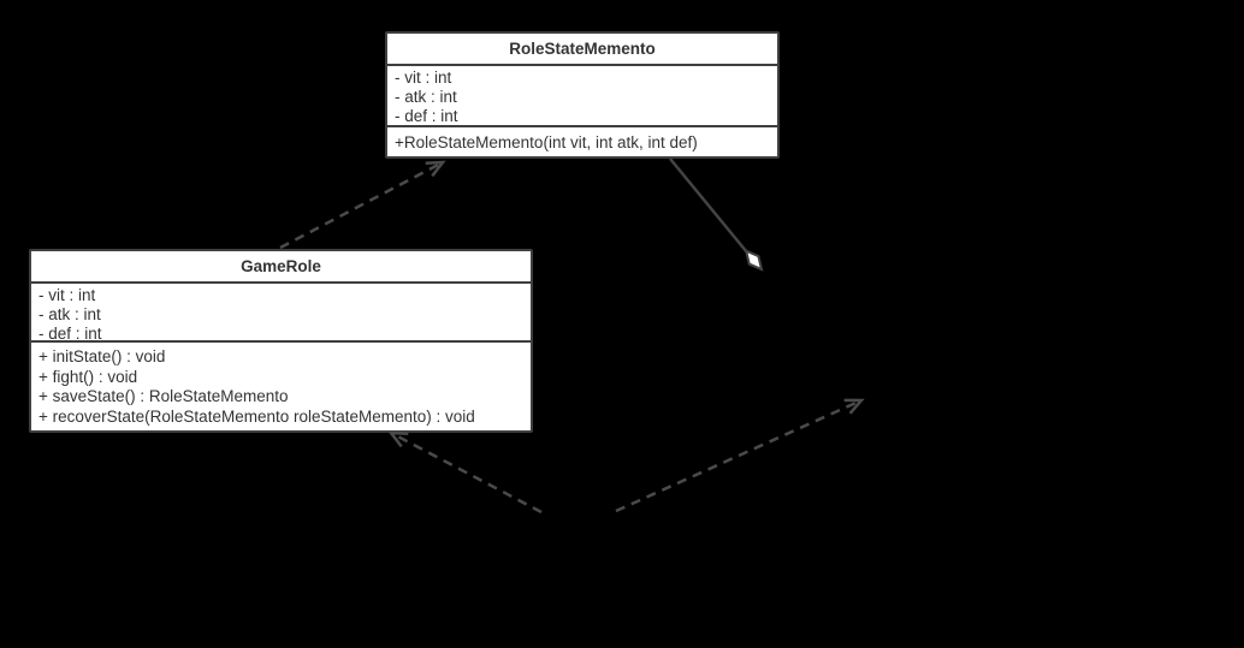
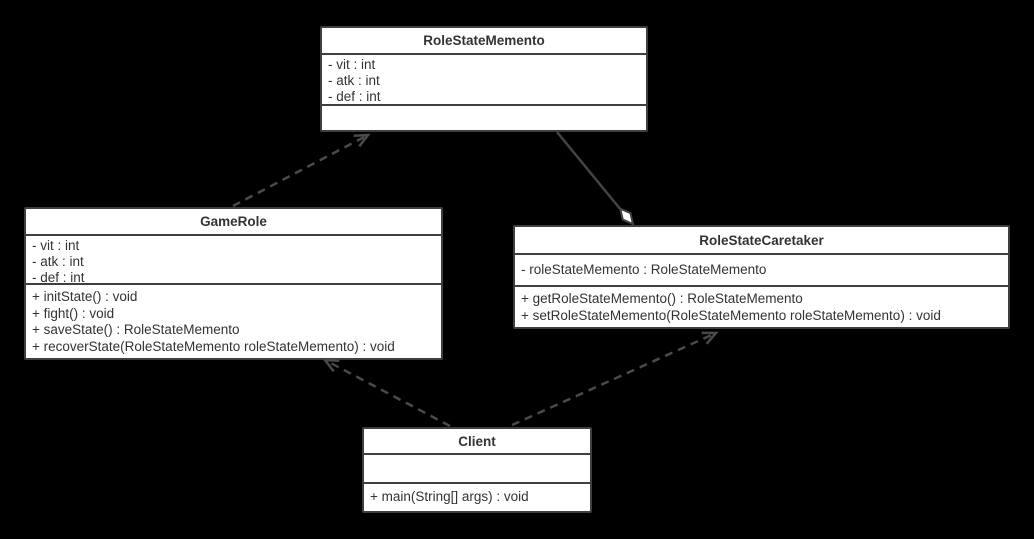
  RoleStateMemento
  - vit : int
  - atk : int
  - def : int
- +RoleStateMemento(int vit, int atk, int def)
  GameRole
  - vit : int
  - atk : int
  - def : int
  + initState() : void
  + fight() : void
  + saveState() : RoleStateMemento
  + recoverState(RoleStateMemento roleStateMemento) : void
+ RoleStateCaretaker
+ - roleStateMemento : RoleStateMemento
+ + getRoleStateMemento() : RoleStateMemento
+ + setRoleStateMemento(RoleStateMemento roleStateMemento) : void
+ Client
+ + main(String[] args) : void
